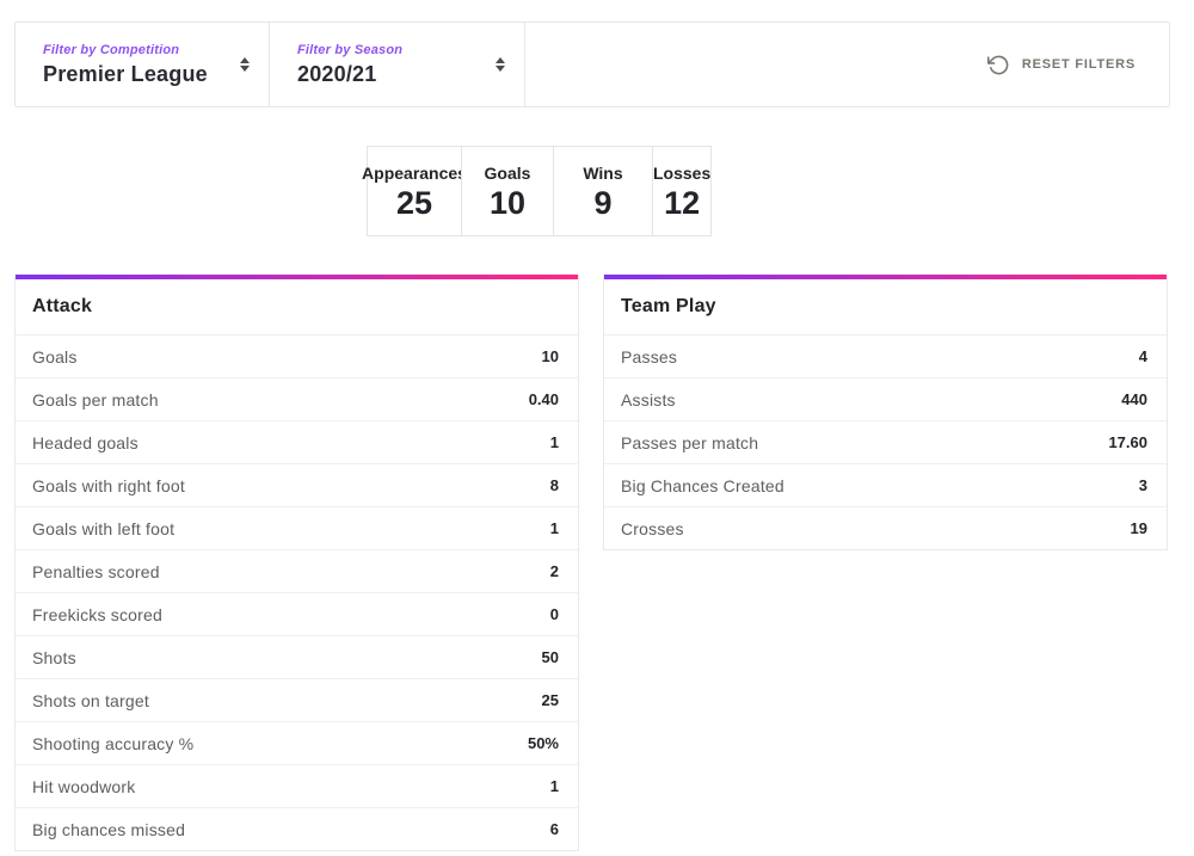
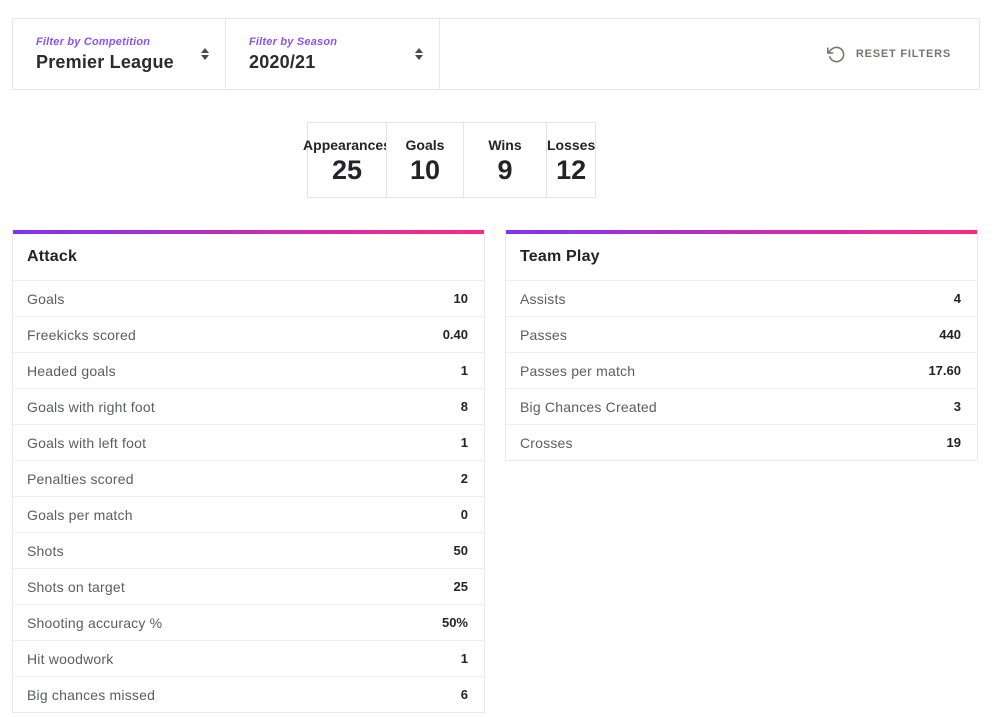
  Filter by Competition
  Premier League
  Filter by Season
  2020/21
  RESET FILTERS
  Appearance
  25
  Goals
  10
  Wins
  9
  Losses
  12
  Attack
  Goals
  10
- Goals per match
+ Freekicks scored
  0.40
  Headed goals
  1
  Goals with right foot
  8
  Goals with left foot
  1
  Penalties scored
  2
- Freekicks scored
+ Goals per match
  0
  Shots
  50
  Shots on target
  25
  Shooting accuracy %
  50%
  Hit woodwork
  1
  Big chances missed
  6
  Team Play
- Passes
+ Assists
  4
- Assists
+ Passes
  440
  Passes per match
  17.60
  Big Chances Created
  3
  Crosses
  19
